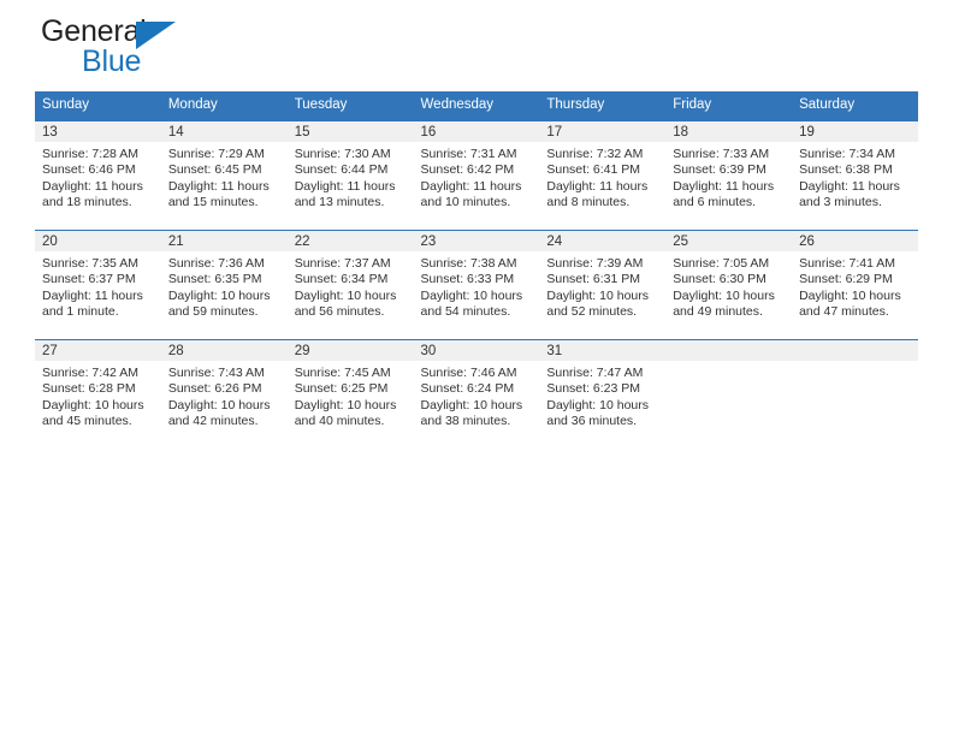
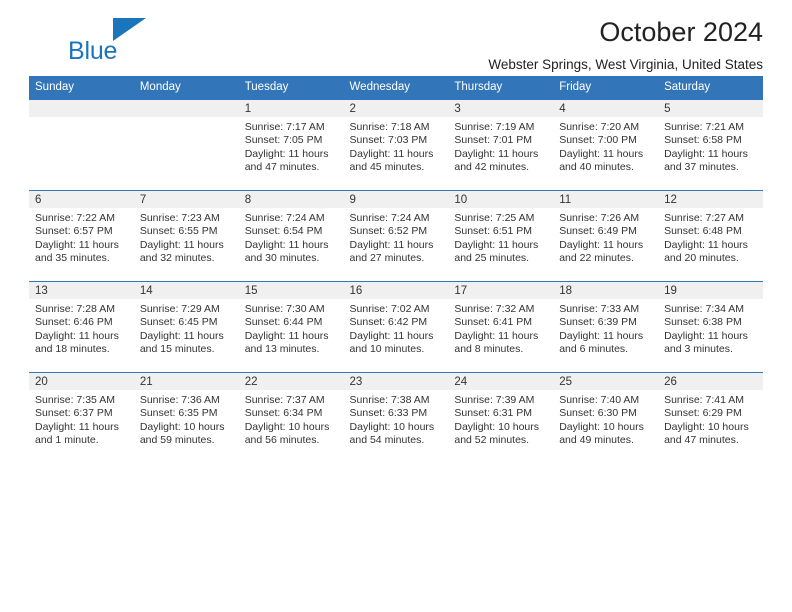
- General
  Blue
+ October 2024
+ Webster Springs, West Virginia, United States
  Sunday	Monday	Tuesday	Wednesday	Thursday	Friday	Saturday
+ 		1Sunrise: 7:17 AMSunset: 7:05 PMDaylight: 11 hoursand 47 minutes.	2Sunrise: 7:18 AMSunset: 7:03 PMDaylight: 11 hoursand 45 minutes.	3Sunrise: 7:19 AMSunset: 7:01 PMDaylight: 11 hoursand 42 minutes.	4Sunrise: 7:20 AMSunset: 7:00 PMDaylight: 11 hoursand 40 minutes.	5Sunrise: 7:21 AMSunset: 6:58 PMDaylight: 11 hoursand 37 minutes.
+ 6Sunrise: 7:22 AMSunset: 6:57 PMDaylight: 11 hoursand 35 minutes.	7Sunrise: 7:23 AMSunset: 6:55 PMDaylight: 11 hoursand 32 minutes.	8Sunrise: 7:24 AMSunset: 6:54 PMDaylight: 11 hoursand 30 minutes.	9Sunrise: 7:24 AMSunset: 6:52 PMDaylight: 11 hoursand 27 minutes.	10Sunrise: 7:25 AMSunset: 6:51 PMDaylight: 11 hoursand 25 minutes.	11Sunrise: 7:26 AMSunset: 6:49 PMDaylight: 11 hoursand 22 minutes.	12Sunrise: 7:27 AMSunset: 6:48 PMDaylight: 11 hoursand 20 minutes.
- 13Sunrise: 7:28 AMSunset: 6:46 PMDaylight: 11 hoursand 18 minutes.	14Sunrise: 7:29 AMSunset: 6:45 PMDaylight: 11 hoursand 15 minutes.	15Sunrise: 7:30 AMSunset: 6:44 PMDaylight: 11 hoursand 13 minutes.	16Sunrise: 7:31 AMSunset: 6:42 PMDaylight: 11 hoursand 10 minutes.	17Sunrise: 7:32 AMSunset: 6:41 PMDaylight: 11 hoursand 8 minutes.	18Sunrise: 7:33 AMSunset: 6:39 PMDaylight: 11 hoursand 6 minutes.	19Sunrise: 7:34 AMSunset: 6:38 PMDaylight: 11 hoursand 3 minutes.
+ 13Sunrise: 7:28 AMSunset: 6:46 PMDaylight: 11 hoursand 18 minutes.	14Sunrise: 7:29 AMSunset: 6:45 PMDaylight: 11 hoursand 15 minutes.	15Sunrise: 7:30 AMSunset: 6:44 PMDaylight: 11 hoursand 13 minutes.	16Sunrise: 7:02 AMSunset: 6:42 PMDaylight: 11 hoursand 10 minutes.	17Sunrise: 7:32 AMSunset: 6:41 PMDaylight: 11 hoursand 8 minutes.	18Sunrise: 7:33 AMSunset: 6:39 PMDaylight: 11 hoursand 6 minutes.	19Sunrise: 7:34 AMSunset: 6:38 PMDaylight: 11 hoursand 3 minutes.
- 20Sunrise: 7:35 AMSunset: 6:37 PMDaylight: 11 hoursand 1 minute.	21Sunrise: 7:36 AMSunset: 6:35 PMDaylight: 10 hoursand 59 minutes.	22Sunrise: 7:37 AMSunset: 6:34 PMDaylight: 10 hoursand 56 minutes.	23Sunrise: 7:38 AMSunset: 6:33 PMDaylight: 10 hoursand 54 minutes.	24Sunrise: 7:39 AMSunset: 6:31 PMDaylight: 10 hoursand 52 minutes.	25Sunrise: 7:05 AMSunset: 6:30 PMDaylight: 10 hoursand 49 minutes.	26Sunrise: 7:41 AMSunset: 6:29 PMDaylight: 10 hoursand 47 minutes.
+ 20Sunrise: 7:35 AMSunset: 6:37 PMDaylight: 11 hoursand 1 minute.	21Sunrise: 7:36 AMSunset: 6:35 PMDaylight: 10 hoursand 59 minutes.	22Sunrise: 7:37 AMSunset: 6:34 PMDaylight: 10 hoursand 56 minutes.	23Sunrise: 7:38 AMSunset: 6:33 PMDaylight: 10 hoursand 54 minutes.	24Sunrise: 7:39 AMSunset: 6:31 PMDaylight: 10 hoursand 52 minutes.	25Sunrise: 7:40 AMSunset: 6:30 PMDaylight: 10 hoursand 49 minutes.	26Sunrise: 7:41 AMSunset: 6:29 PMDaylight: 10 hoursand 47 minutes.
- 27Sunrise: 7:42 AMSunset: 6:28 PMDaylight: 10 hoursand 45 minutes.	28Sunrise: 7:43 AMSunset: 6:26 PMDaylight: 10 hoursand 42 minutes.	29Sunrise: 7:45 AMSunset: 6:25 PMDaylight: 10 hoursand 40 minutes.	30Sunrise: 7:46 AMSunset: 6:24 PMDaylight: 10 hoursand 38 minutes.	31Sunrise: 7:47 AMSunset: 6:23 PMDaylight: 10 hoursand 36 minutes.
